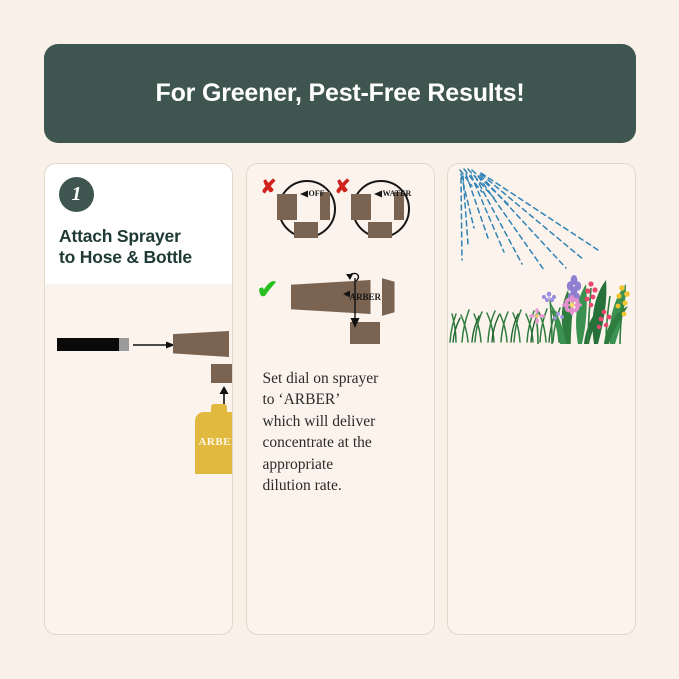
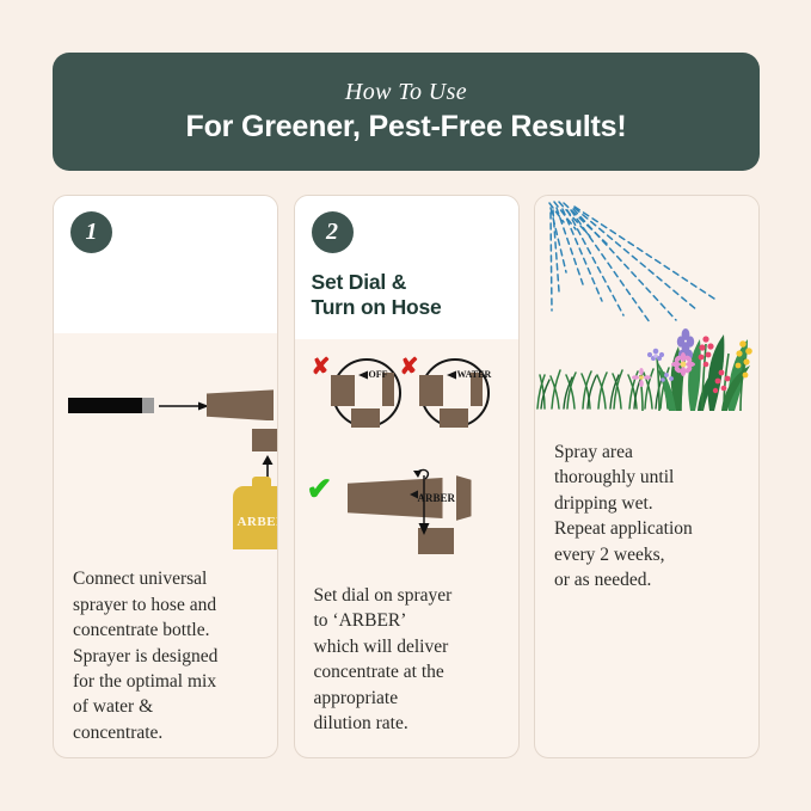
+ How To Use
  For Greener, Pest-Free Results!
  1
- Attach Sprayer
- to Hose & Bottle
  ARBE
+ Connect universal
+ sprayer to hose and
+ concentrate bottle.
+ Sprayer is designed
+ for the optimal mix
+ of water &
+ concentrate.
+ 2
+ Set Dial &
+ Turn on Hose
  ✘
  OFF
  ✘
  WATER
  ✔
  ARBER
  Set dial on sprayer
  to ‘ARBER’
  which will deliver
  concentrate at the
  appropriate
  dilution rate.
+ Spray area
+ thoroughly until
+ dripping wet.
+ Repeat application
+ every 2 weeks,
+ or as needed.
